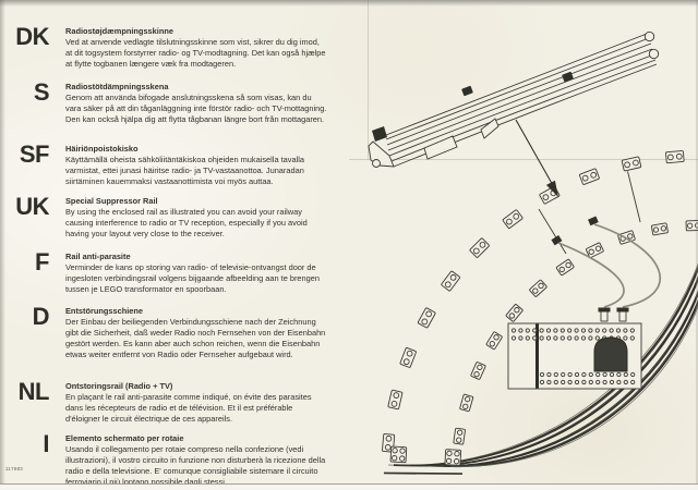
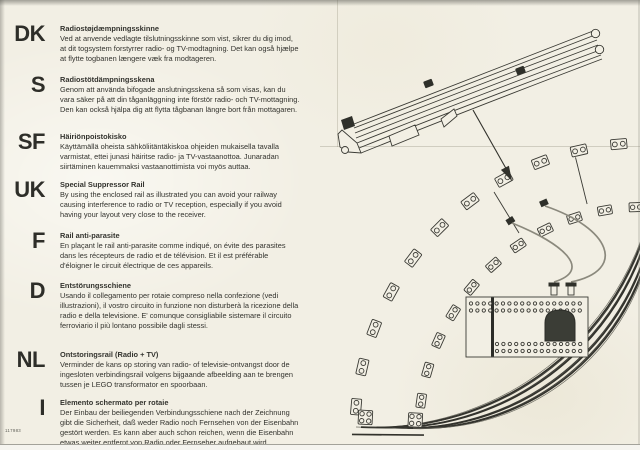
  DK
  Radiostøjdæmpningsskinne
  Ved at anvende vedlagte tilslutningsskinne som vist, sikrer du dig imod, at dit togsystem forstyrrer radio- og TV-modtagning. Det kan også hjælpe at flytte togbanen længere væk fra modtageren.
  S
  Radiostötdämpningsskena
  Genom att använda bifogade anslutningsskena så som visas, kan du vara säker på att din tåganläggning inte förstör radio- och TV-mottagning. Den kan också hjälpa dig att flytta tågbanan längre bort från mottagaren.
  SF
  Häiriönpoistokisko
  Käyttämällä oheista sähköliitäntäkiskoa ohjeiden mukaisella tavalla varmistat, ettei junasi häiritse radio- ja TV-vastaanottoa. Junaradan siirtäminen kauemmaksi vastaanottimista voi myös auttaa.
  UK
  Special Suppressor Rail
  By using the enclosed rail as illustrated you can avoid your railway causing interference to radio or TV reception, especially if you avoid having your layout very close to the receiver.
  F
  Rail anti-parasite
- Verminder de kans op storing van radio- of televisie-ontvangst door de ingesloten verbindingsrail volgens bijgaande afbeelding aan te brengen tussen je LEGO transformator en spoorbaan.
+ En plaçant le rail anti-parasite comme indiqué, on évite des parasites dans les récepteurs de radio et de télévision. Et il est préférable d'éloigner le circuit électrique de ces appareils.
  D
  Entstörungsschiene
- Der Einbau der beiliegenden Verbindungsschiene nach der Zeichnung gibt die Sicherheit, daß weder Radio noch Fernsehen von der Eisenbahn gestört werden. Es kann aber auch schon reichen, wenn die Eisenbahn etwas weiter entfernt von Radio oder Fernseher aufgebaut wird.
+ Usando il collegamento per rotaie compreso nella confezione (vedi illustrazioni), il vostro circuito in funzione non disturberà la ricezione della radio e della televisione. E' comunque consigliabile sistemare il circuito ferroviario il più lontano possibile dagli stessi.
  NL
  Ontstoringsrail (Radio + TV)
- En plaçant le rail anti-parasite comme indiqué, on évite des parasites dans les récepteurs de radio et de télévision. Et il est préférable d'éloigner le circuit électrique de ces appareils.
+ Verminder de kans op storing van radio- of televisie-ontvangst door de ingesloten verbindingsrail volgens bijgaande afbeelding aan te brengen tussen je LEGO transformator en spoorbaan.
  I
  Elemento schermato per rotaie
- Usando il collegamento per rotaie compreso nella confezione (vedi illustrazioni), il vostro circuito in funzione non disturberà la ricezione della radio e della televisione. E' comunque consigliabile sistemare il circuito ferroviario il più lontano possibile dagli stessi.
+ Der Einbau der beiliegenden Verbindungsschiene nach der Zeichnung gibt die Sicherheit, daß weder Radio noch Fernsehen von der Eisenbahn gestört werden. Es kann aber auch schon reichen, wenn die Eisenbahn etwas weiter entfernt von Radio oder Fernseher aufgebaut wird.
